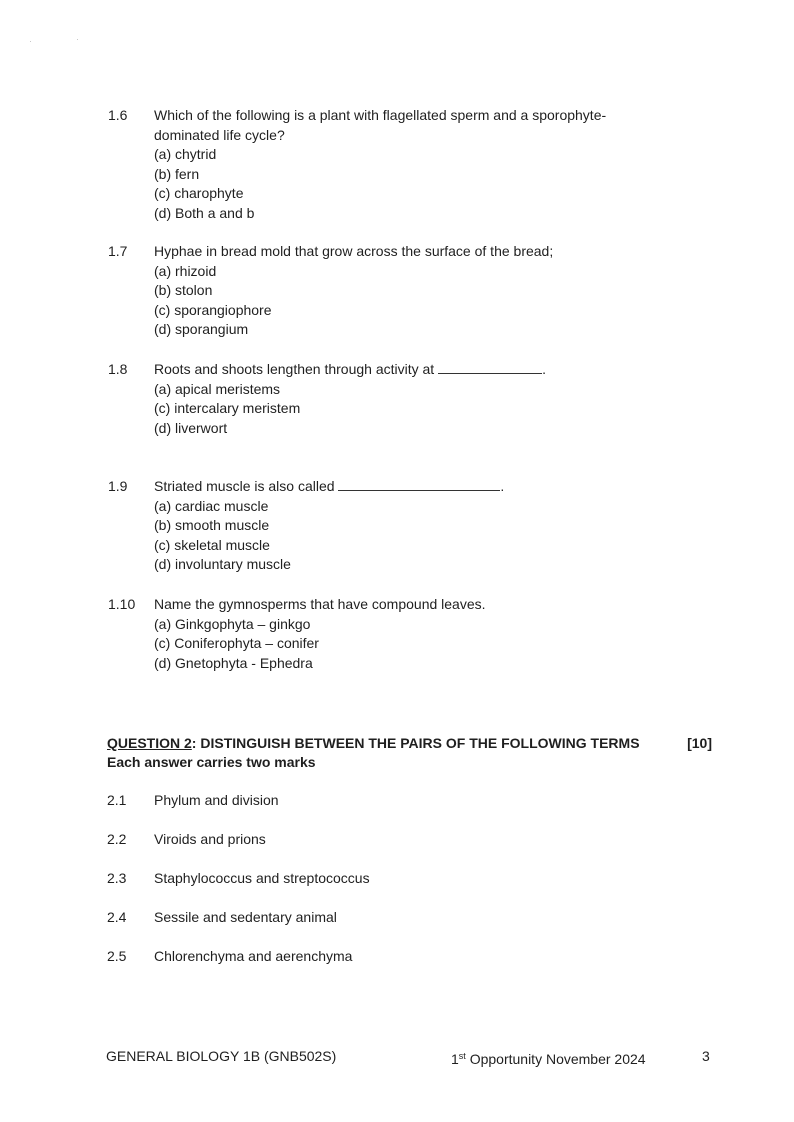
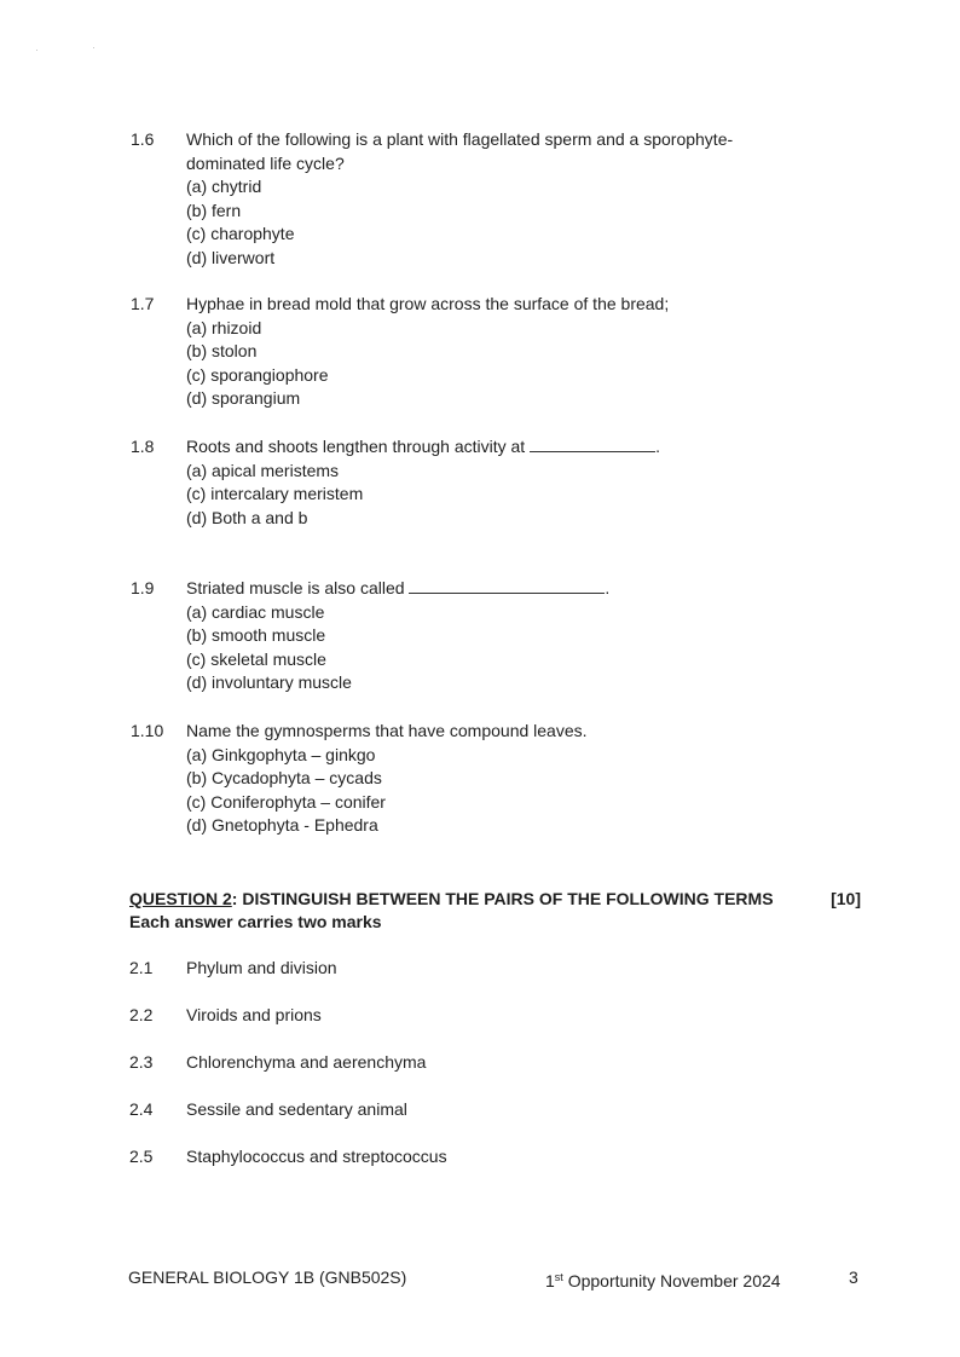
  1.6
  Which of the following is a plant with flagellated sperm and a sporophyte-dominated life cycle?
  (a) chytrid
  (b) fern
  (c) charophyte
- (d) Both a and b
+ (d) liverwort
  1.7
  Hyphae in bread mold that grow across the surface of the bread;
  (a) rhizoid
  (b) stolon
  (c) sporangiophore
  (d) sporangium
  1.8
  Roots and shoots lengthen through activity at .
  (a) apical meristems
  (c) intercalary meristem
- (d) liverwort
+ (d) Both a and b
  1.9
  Striated muscle is also called .
  (a) cardiac muscle
  (b) smooth muscle
  (c) skeletal muscle
  (d) involuntary muscle
  1.10
  Name the gymnosperms that have compound leaves.
  (a) Ginkgophyta – ginkgo
+ (b) Cycadophyta – cycads
  (c) Coniferophyta – conifer
  (d) Gnetophyta - Ephedra
  QUESTION 2: DISTINGUISH BETWEEN THE PAIRS OF THE FOLLOWING TERMS
  [10]
  Each answer carries two marks
  2.1 Phylum and division
  2.2 Viroids and prions
- 2.3 Staphylococcus and streptococcus
+ 2.3 Chlorenchyma and aerenchyma
  2.4 Sessile and sedentary animal
- 2.5 Chlorenchyma and aerenchyma
+ 2.5 Staphylococcus and streptococcus
  GENERAL BIOLOGY 1B (GNB502S)
  1st Opportunity November 2024
  3
